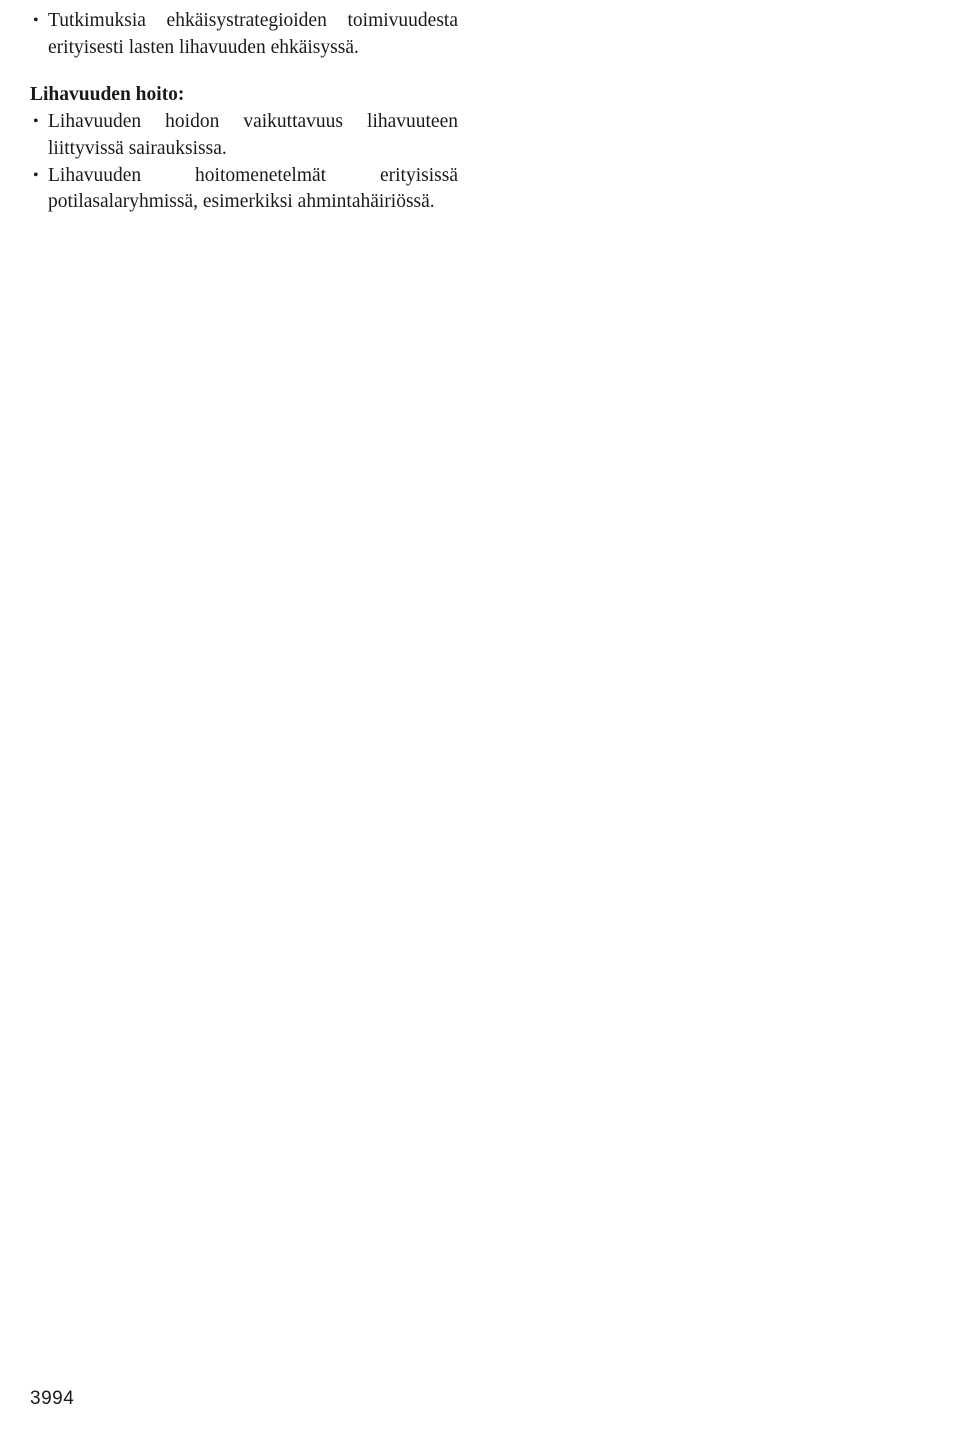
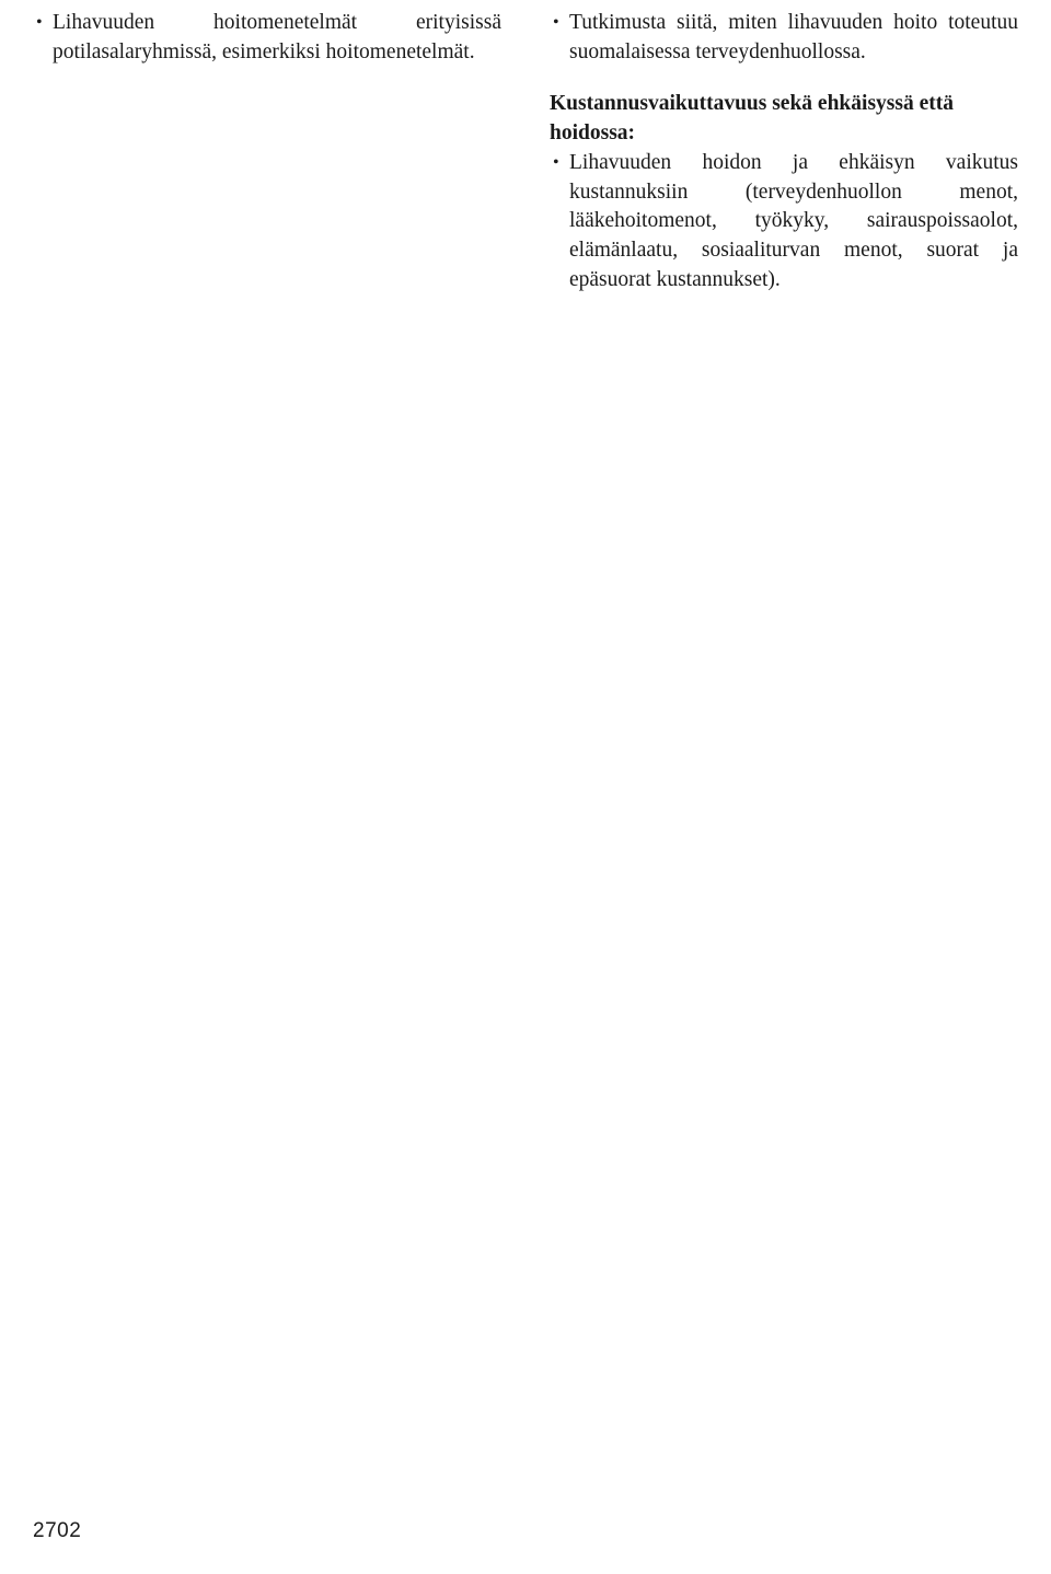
- Tutkimuksia ehkäisystrategioiden toimivuudesta erityisesti lasten lihavuuden ehkäisyssä.
- Lihavuuden hoito:
- Lihavuuden hoidon vaikuttavuus lihavuuteen liittyvissä sairauksissa.
- Lihavuuden hoitomenetelmät erityisissä potilasalaryhmissä, esimerkiksi ahmintahäiriössä.
+ Lihavuuden hoitomenetelmät erityisissä potilasalaryhmissä, esimerkiksi hoitomenetelmät.
+ Tutkimusta siitä, miten lihavuuden hoito toteutuu suomalaisessa terveydenhuollossa.
+ Kustannusvaikuttavuus sekä ehkäisyssä että hoidossa:
+ Lihavuuden hoidon ja ehkäisyn vaikutus kustannuksiin (terveydenhuollon menot, lääkehoitomenot, työkyky, sairauspoissaolot, elämänlaatu, sosiaaliturvan menot, suorat ja epäsuorat kustannukset).
- 3994
+ 2702
